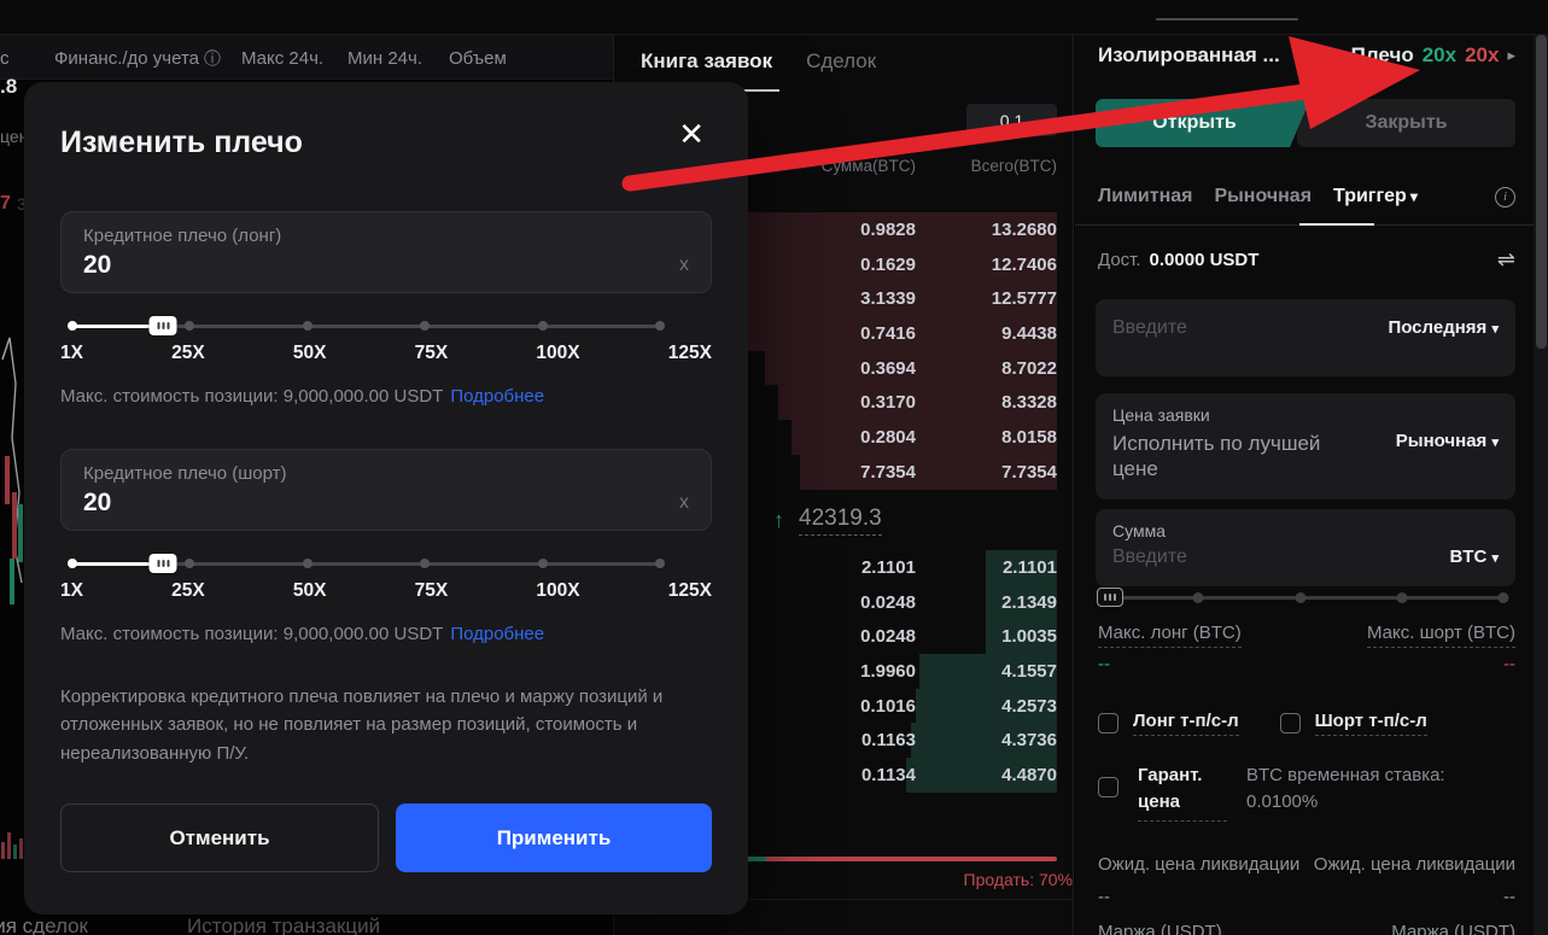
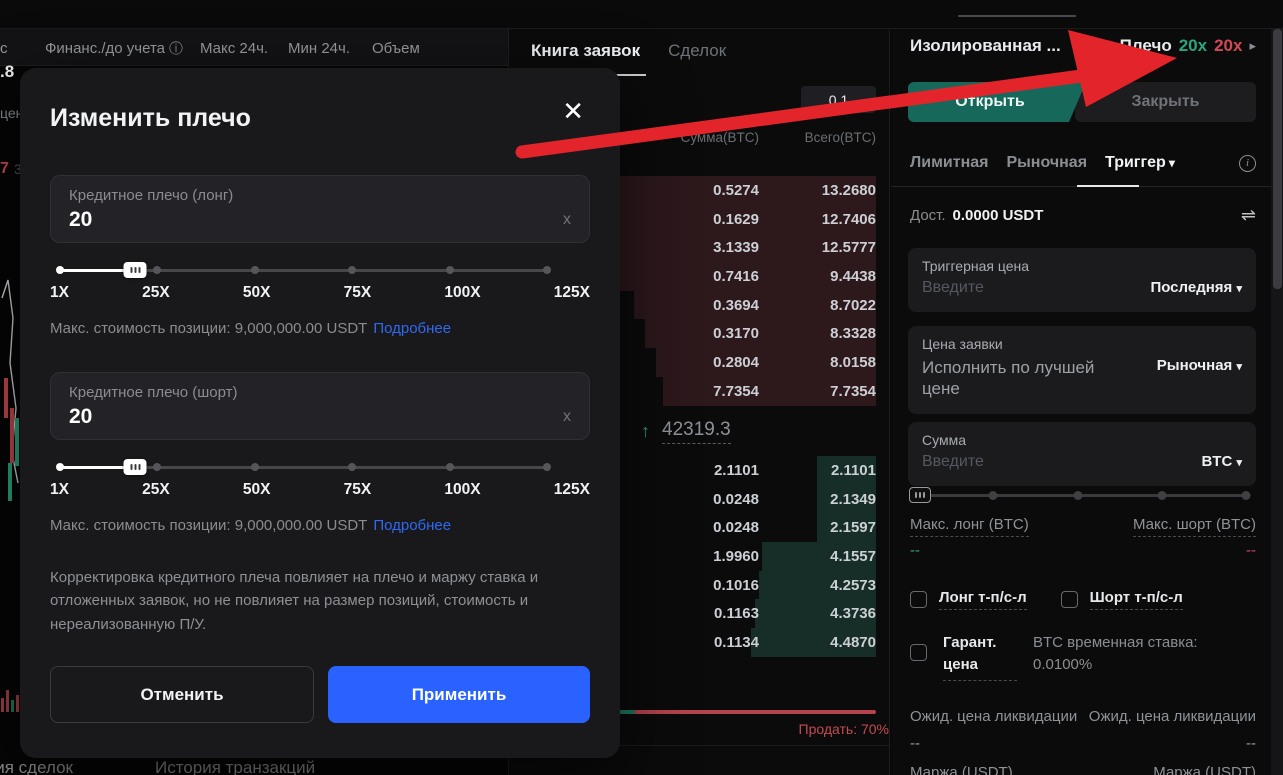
  с
  Финанс./до учета ⓘ
  Макс 24ч.
  Мин 24ч.
  Объем
  .8
  7
  3
  Книга заявок
  Сделок
  0.1
  Сумма(BTC)
  Всего(BTC)
- 0.9828
+ 0.5274
  13.2680
  0.1629
  12.7406
  3.1339
  12.5777
  0.7416
  9.4438
  0.3694
  8.7022
  0.3170
  8.3328
  0.2804
  8.0158
  7.7354
  7.7354
  ↑
  42319.3
  2.1101
  2.1101
  0.0248
  2.1349
  0.0248
- 1.0035
+ 2.1597
  1.9960
  4.1557
  0.1016
  4.2573
  0.1163
  4.3736
  0.1134
  4.4870
  Продать: 70%
  Изолированная ...
  лечо
  20x
  20x
  ▸
  Закрыть
  Открыть
  Лимитная
  Рыночная
  Триггер ▾
  i
  Дост.
  0.0000 USDT
  ⇌
+ Триггерная цена
  Введите
  Последняя ▾
  Цена заявки
  Исполнить по лучшей цене
  Рыночная ▾
  Сумма
  Введите
  BTC ▾
  Макс. лонг (BTC)
  Макс. шорт (BTC)
  --
  --
  Лонг т-п/с-л
  Шорт т-п/с-л
  Гарант.
  цена
  BTC временная ставка:
  0.0100%
  Ожид. цена ликвидации
  Ожид. цена ликвидации
  --
  --
  Маржа (USDT)
  Маржа (USDT)
  История транзакций
  Изменить плечо
  ✕
  Кредитное плечо (лонг)
  20
  x
  1X
  25X
  50X
  75X
  100X
  125X
  Макс. стоимость позиции: 9,000,000.00 USDT Подробнее
  Кредитное плечо (шорт)
  20
  x
  1X
  25X
  50X
  75X
  100X
  125X
  Макс. стоимость позиции: 9,000,000.00 USDT Подробнее
- Корректировка кредитного плеча повлияет на плечо и маржу позиций и отложенных заявок, но не повлияет на размер позиций, стоимость и нереализованную П/У.
+ Корректировка кредитного плеча повлияет на плечо и маржу ставка и отложенных заявок, но не повлияет на размер позиций, стоимость и нереализованную П/У.
  Отменить
  Применить
